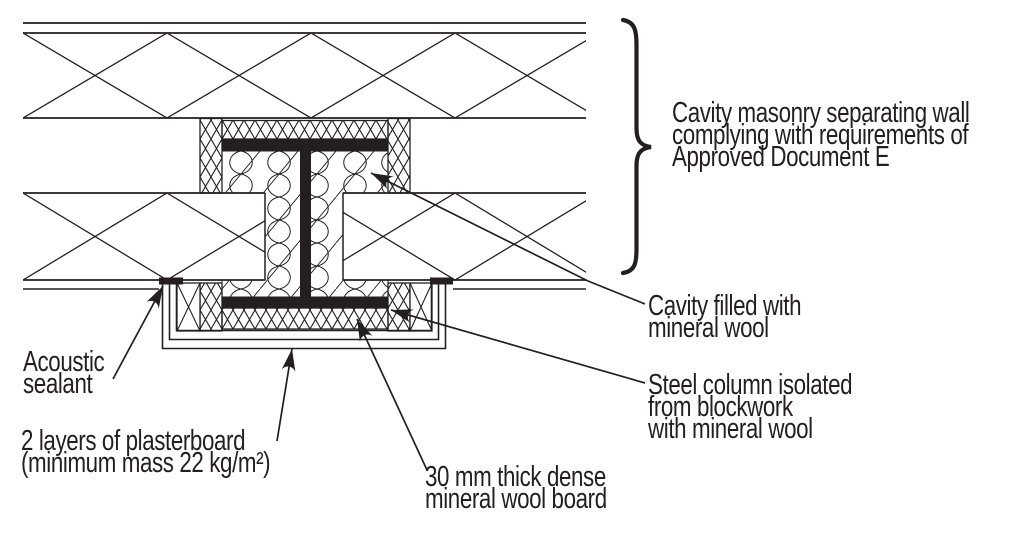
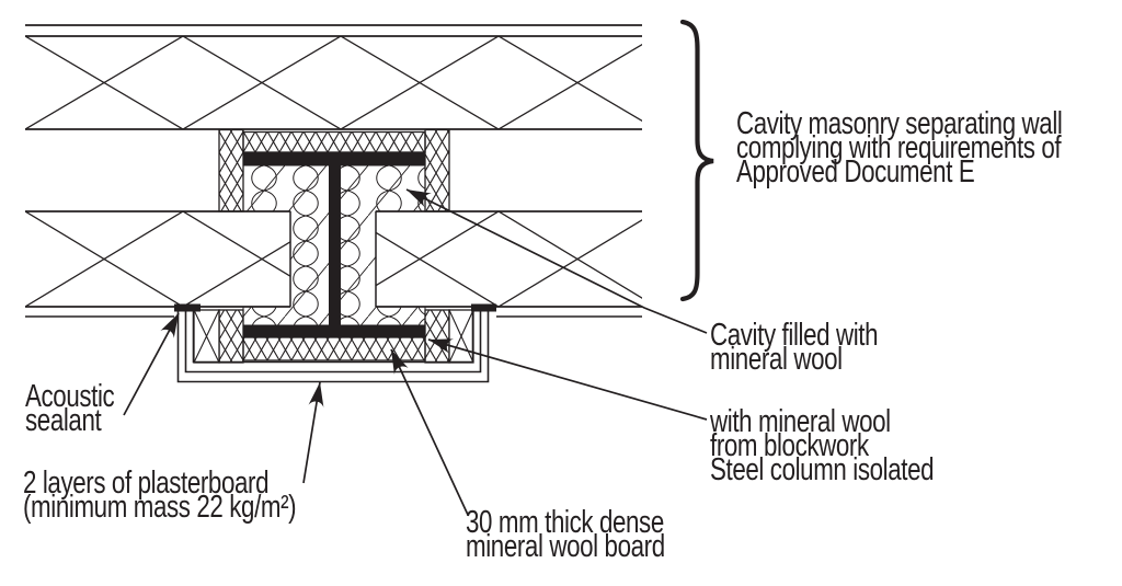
  Cavity masonry separating wall
  complying with requirements of
  Approved Document E
  Cavity filled with
  mineral wool
- Steel column isolated
+ with mineral wool
  from blockwork
- with mineral wool
+ Steel column isolated
  Acoustic
  sealant
  2 layers of plasterboard
  (minimum mass 22 kg/m²)
  30 mm thick dense
  mineral wool board
